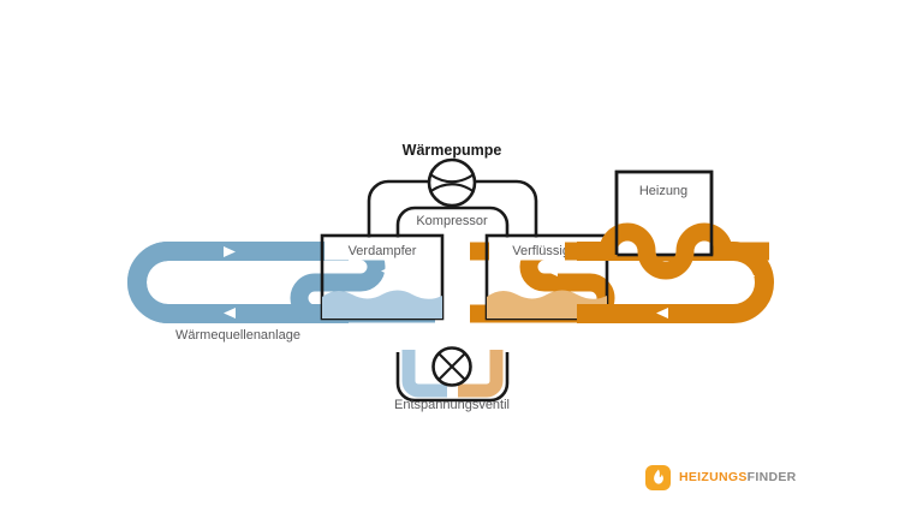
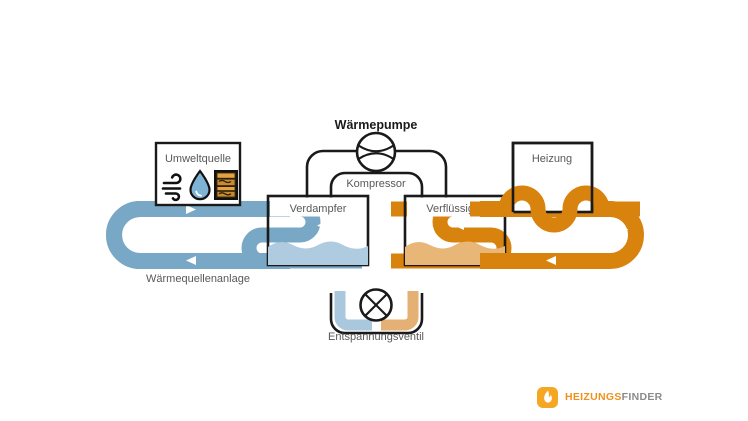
+ Umweltquelle
  Wärmequellenanlage
  Wärmepumpe
  Kompressor
  Entspannungsventil
  Verdampfer
  Verflüssi
  Heizung
  HEIZUNGSFINDER
